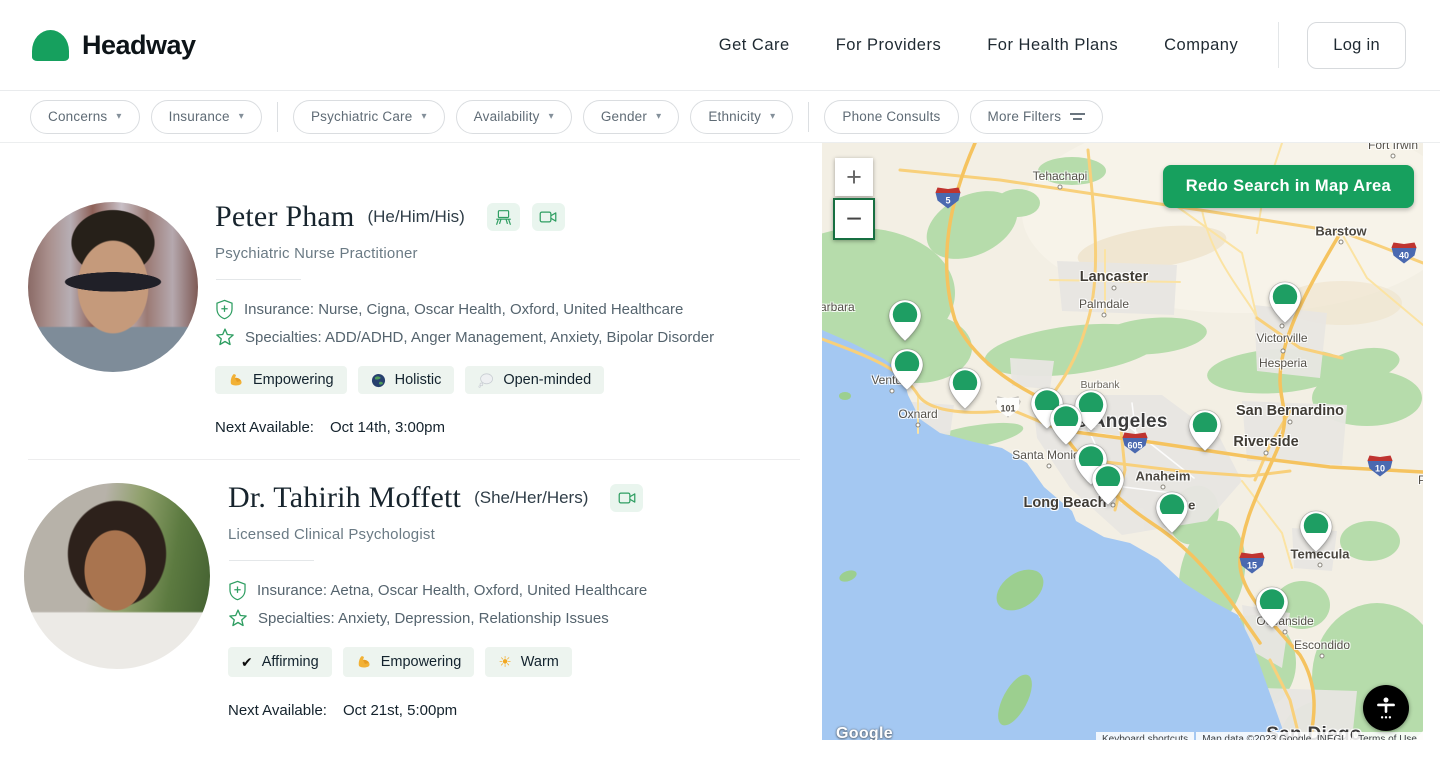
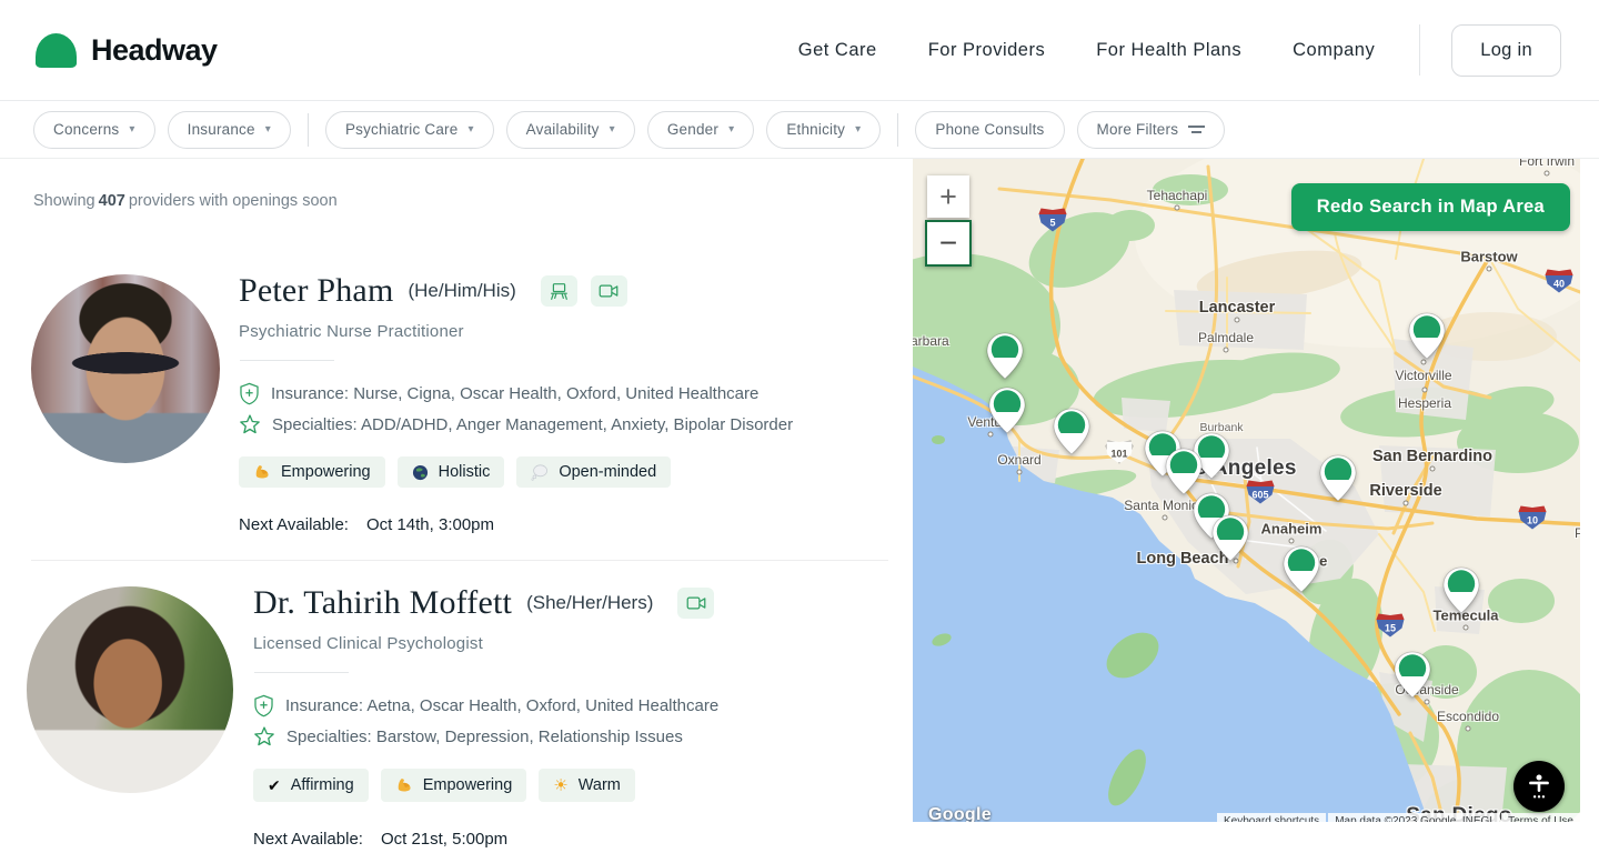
  Headway
  Get Care
  For Providers
  For Health Plans
  Company
  Log in
  Concerns
  ▾
  Insurance
  ▾
  Psychiatric Care
  ▾
  Availability
  ▾
  Gender
  ▾
  Ethnicity
  ▾
  Phone Consults
  More Filters
+ Showing 407 providers with openings soon
  Peter Pham
  (He/Him/His)
  Psychiatric Nurse Practitioner
  Insurance: Nurse, Cigna, Oscar Health, Oxford, United Healthcare
  Specialties: ADD/ADHD, Anger Management, Anxiety, Bipolar Disorder
  Empowering
  Holistic
  Open-minded
  Next Available: Oct 14th, 3:00pm
  Dr. Tahirih Moffett
  (She/Her/Hers)
  Licensed Clinical Psychologist
  Insurance: Aetna, Oscar Health, Oxford, United Healthcare
- Specialties: Anxiety, Depression, Relationship Issues
+ Specialties: Barstow, Depression, Relationship Issues
  ✔
  Affirming
  Empowering
  ☀
  Warm
  Next Available: Oct 21st, 5:00pm
  Fort Irwin
  Tehachapi
  Barstow
  Lancaster
  Palmdale
  Victorville
  Hesperia
  Oxnard
  Burbank
  Santa Moni
  Long Beach
  Anaheim
  San Bernardino
  Riverside
  Temecula
  Oanside
  Escondido
  San Diego
  5
  40
  101
  605
  10
  15
  +
  −
  Redo Search in Map Area
  Google
  Keyboard shortcuts
  Map data ©2023 Google, INEGI
  Terms of Use
